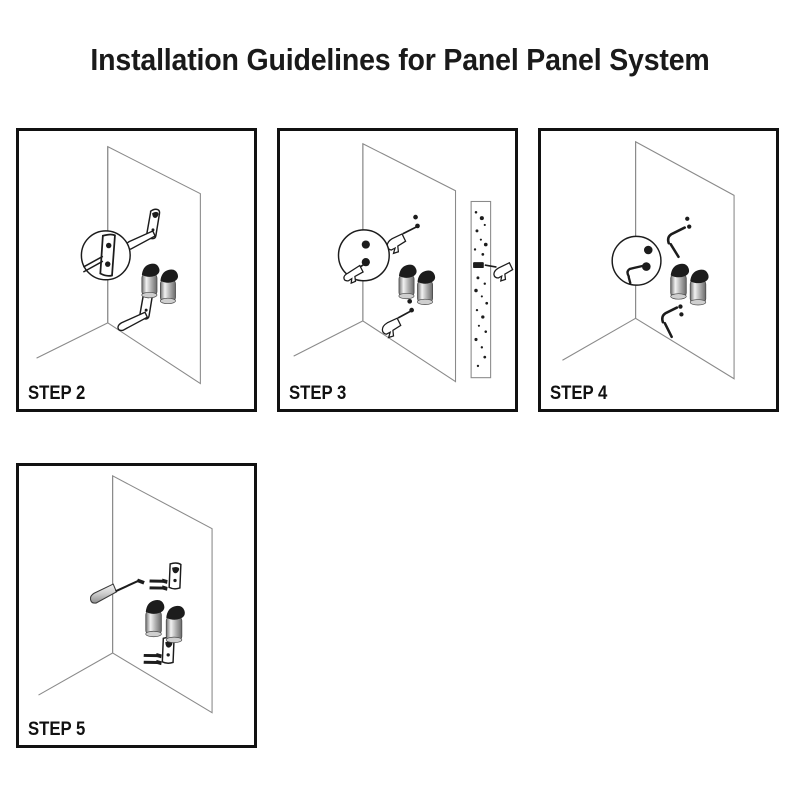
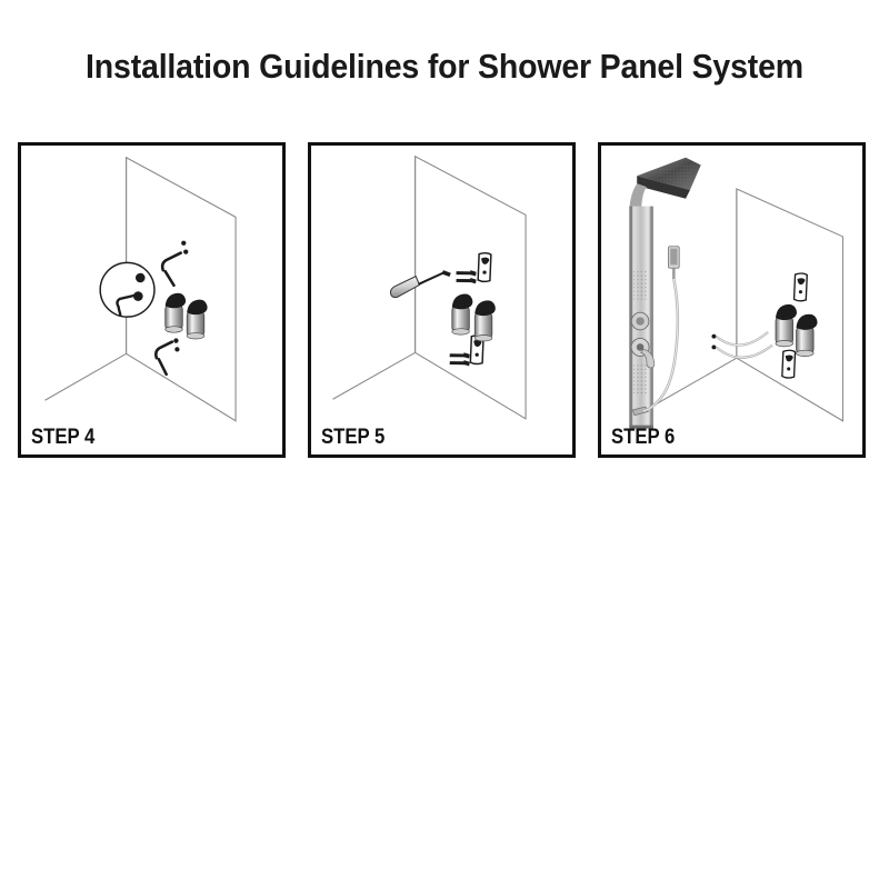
- Installation Guidelines for Panel Panel System
+ Installation Guidelines for Shower Panel System
- STEP 2
- STEP 3
  STEP 4
  STEP 5
+ STEP 6
